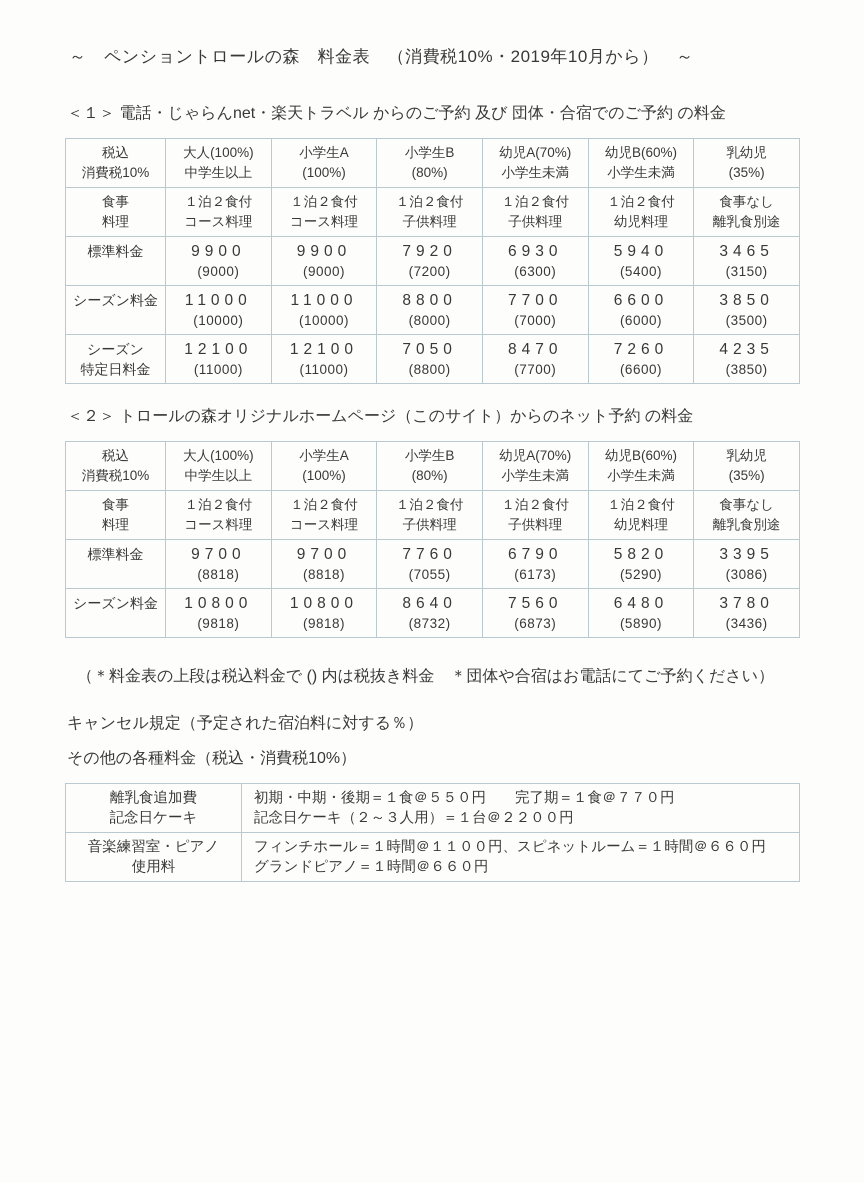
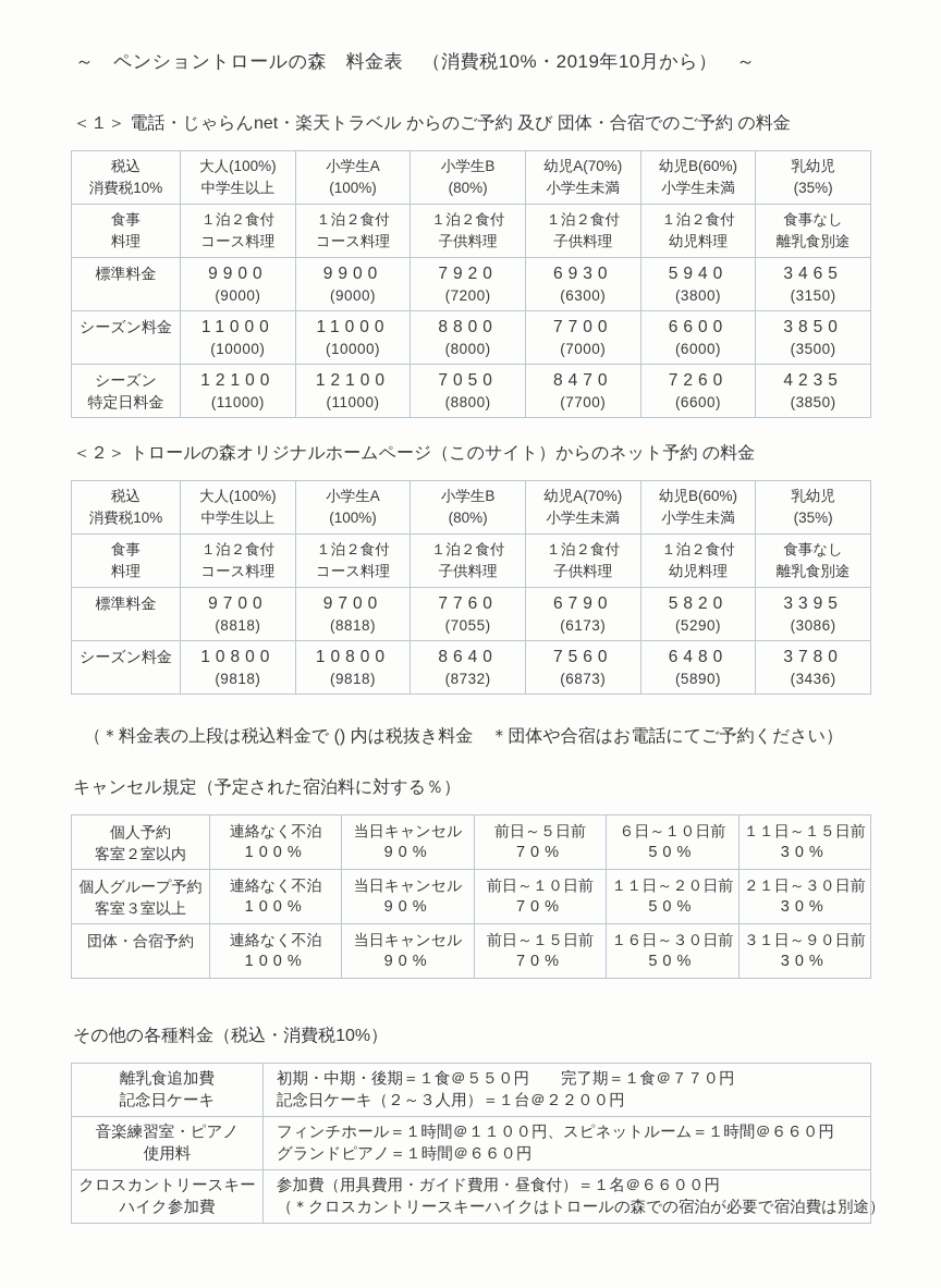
  ～ ペンショントロールの森 料金表 （消費税10%・2019年10月から） ～
  ＜１＞ 電話・じゃらんnet・楽天トラベル からのご予約 及び 団体・合宿でのご予約 の料金
  税込消費税10%	大人(100%)中学生以上	小学生A(100%)	小学生B(80%)	幼児A(70%)小学生未満	幼児B(60%)小学生未満	乳幼児(35%)
  食事料理	１泊２食付コース料理	１泊２食付コース料理	１泊２食付子供料理	１泊２食付子供料理	１泊２食付幼児料理	食事なし離乳食別途
- 標準料金	9900(9000)	9900(9000)	7920(7200)	6930(6300)	5940(5400)	3465(3150)
+ 標準料金	9900(9000)	9900(9000)	7920(7200)	6930(6300)	5940(3800)	3465(3150)
  シーズン料金	11000(10000)	11000(10000)	8800(8000)	7700(7000)	6600(6000)	3850(3500)
  シーズン特定日料金	12100(11000)	12100(11000)	7050(8800)	8470(7700)	7260(6600)	4235(3850)
  ＜２＞ トロールの森オリジナルホームページ（このサイト）からのネット予約 の料金
  税込消費税10%	大人(100%)中学生以上	小学生A(100%)	小学生B(80%)	幼児A(70%)小学生未満	幼児B(60%)小学生未満	乳幼児(35%)
  食事料理	１泊２食付コース料理	１泊２食付コース料理	１泊２食付子供料理	１泊２食付子供料理	１泊２食付幼児料理	食事なし離乳食別途
  標準料金	9700(8818)	9700(8818)	7760(7055)	6790(6173)	5820(5290)	3395(3086)
  シーズン料金	10800(9818)	10800(9818)	8640(8732)	7560(6873)	6480(5890)	3780(3436)
  （＊料金表の上段は税込料金で () 内は税抜き料金 ＊団体や合宿はお電話にてご予約ください）
  キャンセル規定（予定された宿泊料に対する％）
+ 個人予約客室２室以内	連絡なく不泊100%	当日キャンセル90%	前日～５日前70%	６日～１０日前50%	１１日～１５日前30%
+ 個人グループ予約客室３室以上	連絡なく不泊100%	当日キャンセル90%	前日～１０日前70%	１１日～２０日前50%	２１日～３０日前30%
+ 団体・合宿予約	連絡なく不泊100%	当日キャンセル90%	前日～１５日前70%	１６日～３０日前50%	３１日～９０日前30%
  その他の各種料金（税込・消費税10%）
  離乳食追加費記念日ケーキ	初期・中期・後期＝１食＠５５０円 完了期＝１食＠７７０円記念日ケーキ（２～３人用）＝１台＠２２００円
  音楽練習室・ピアノ使用料	フィンチホール＝１時間＠１１００円、スピネットルーム＝１時間＠６６０円グランドピアノ＝１時間＠６６０円
+ クロスカントリースキーハイク参加費	参加費（用具費用・ガイド費用・昼食付）＝１名＠６６００円（＊クロスカントリースキーハイクはトロールの森での宿泊が必要で宿泊費は別途）
